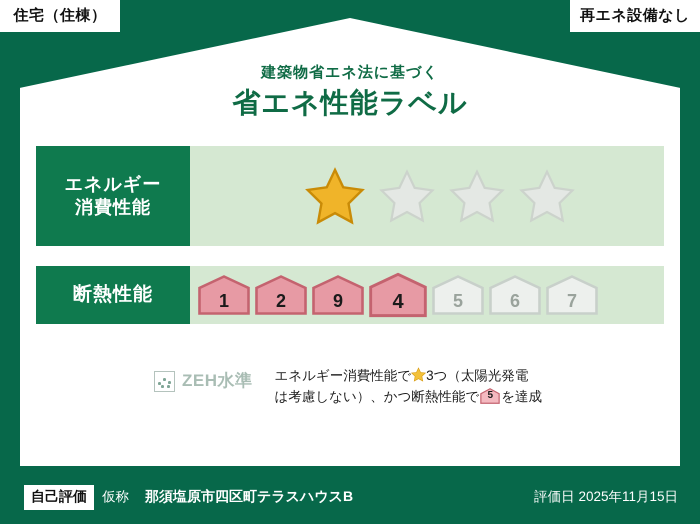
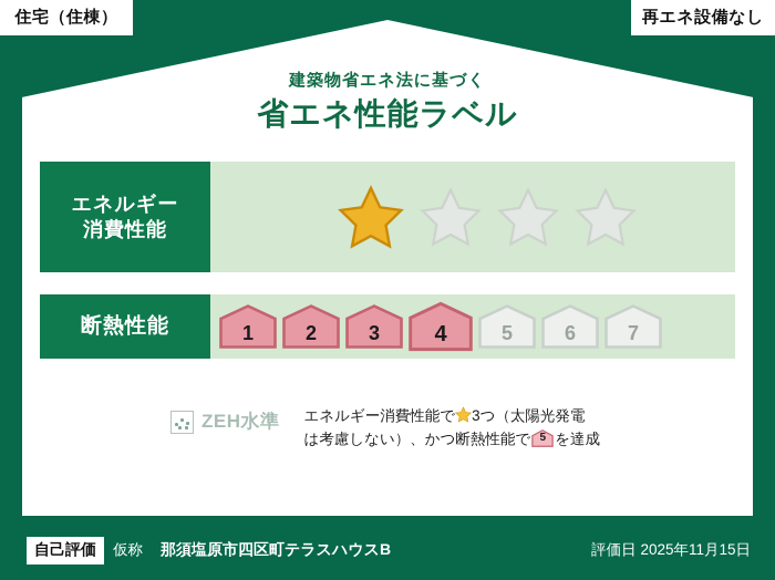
  住宅（住棟）
  再エネ設備なし
  建築物省エネ法に基づく
  省エネ性能ラベル
  エネルギー
  消費性能
  断熱性能
  1
  2
- 9
+ 3
  4
  5
  6
  7
  ZEH水準
  エネルギー消費性能で 3つ（太陽光発電
  は考慮しない）、かつ断熱性能で
  5
  を達成
  自己評価
  仮称
  那須塩原市四区町テラスハウスB
  評価日 2025年11月15日
